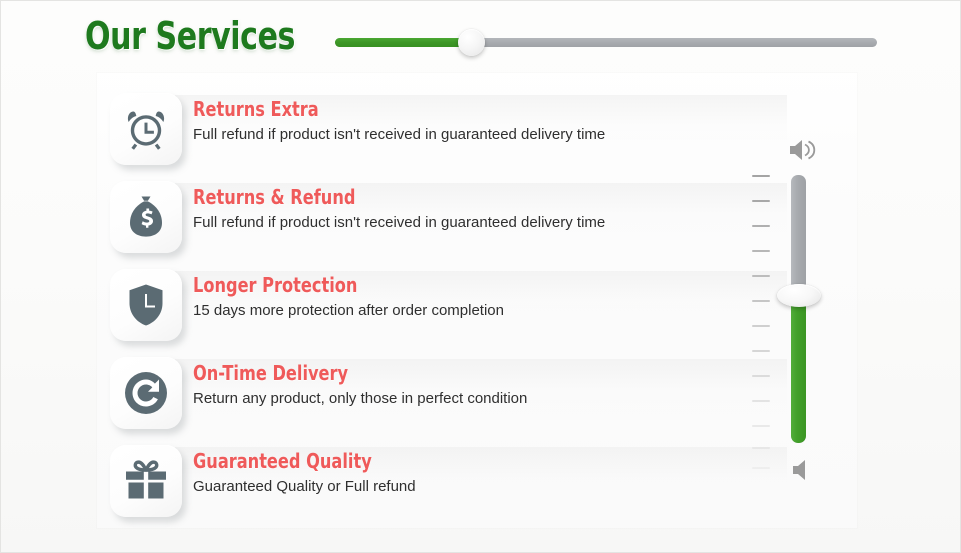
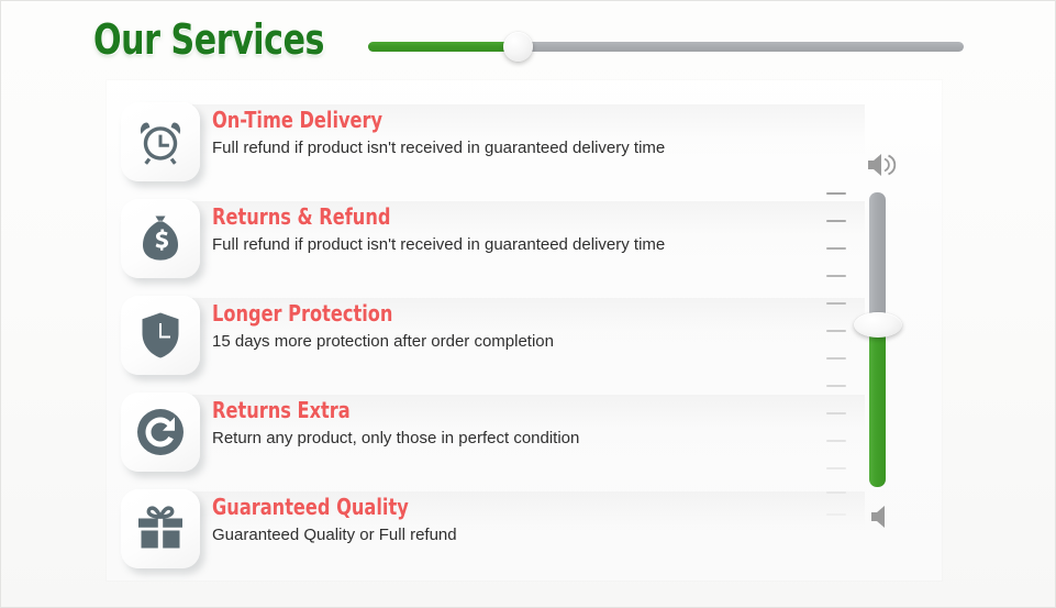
  Our Services
- Returns Extra
+ On-Time Delivery
  Full refund if product isn't received in guaranteed delivery time
  Returns & Refund
  Full refund if product isn't received in guaranteed delivery time
  Longer Protection
  15 days more protection after order completion
- On-Time Delivery
+ Returns Extra
  Return any product, only those in perfect condition
  Guaranteed Quality
  Guaranteed Quality or Full refund
